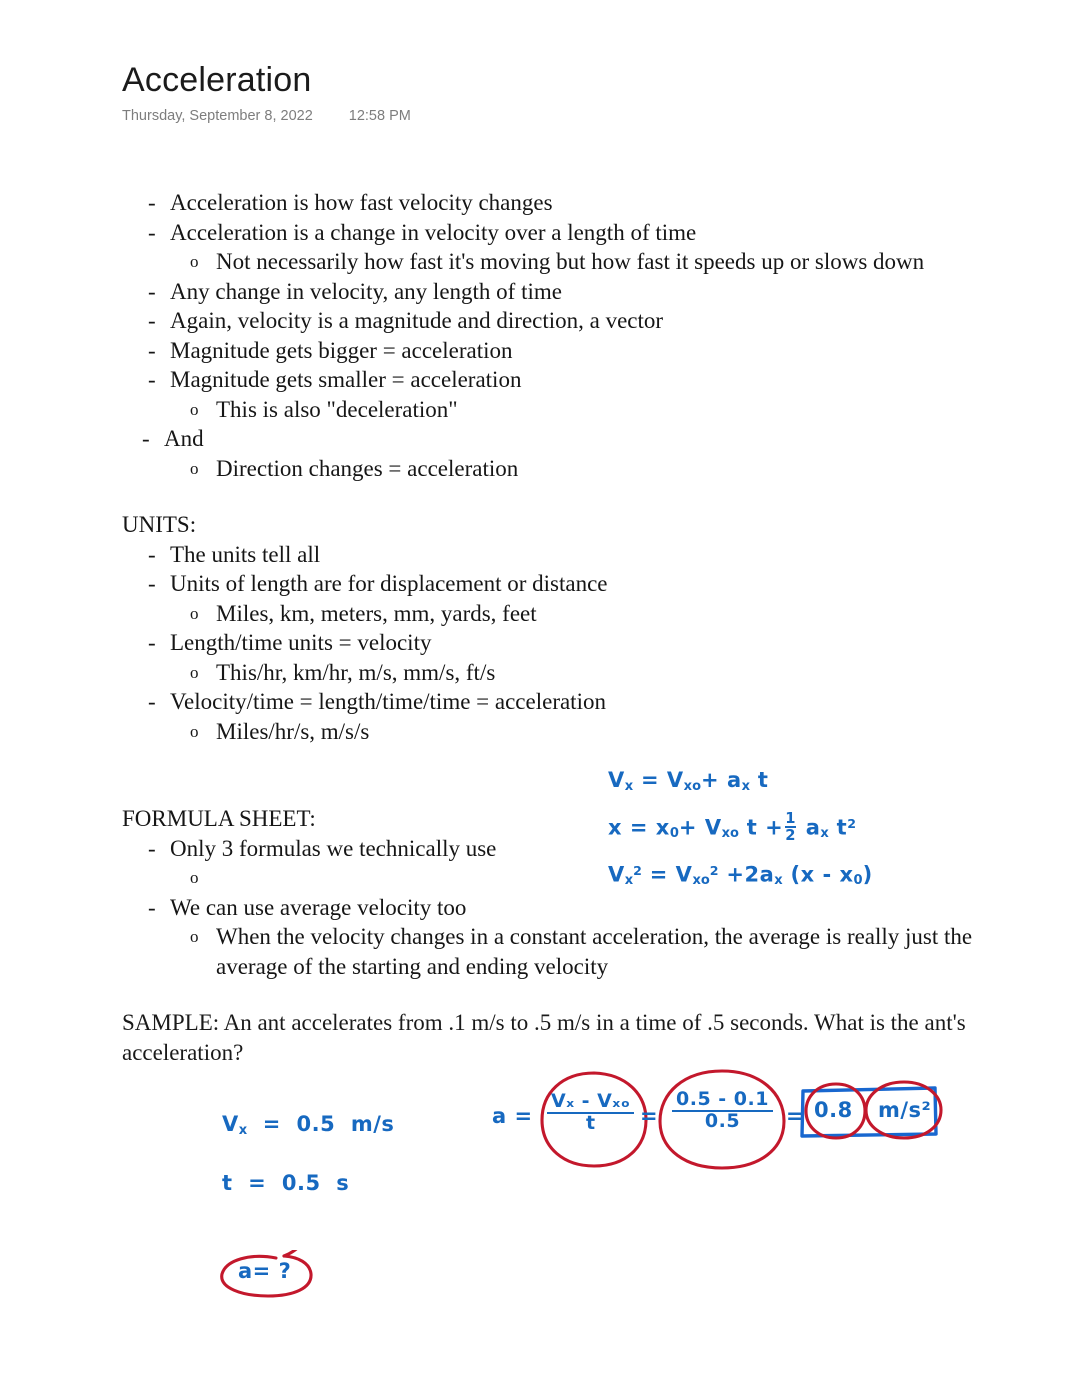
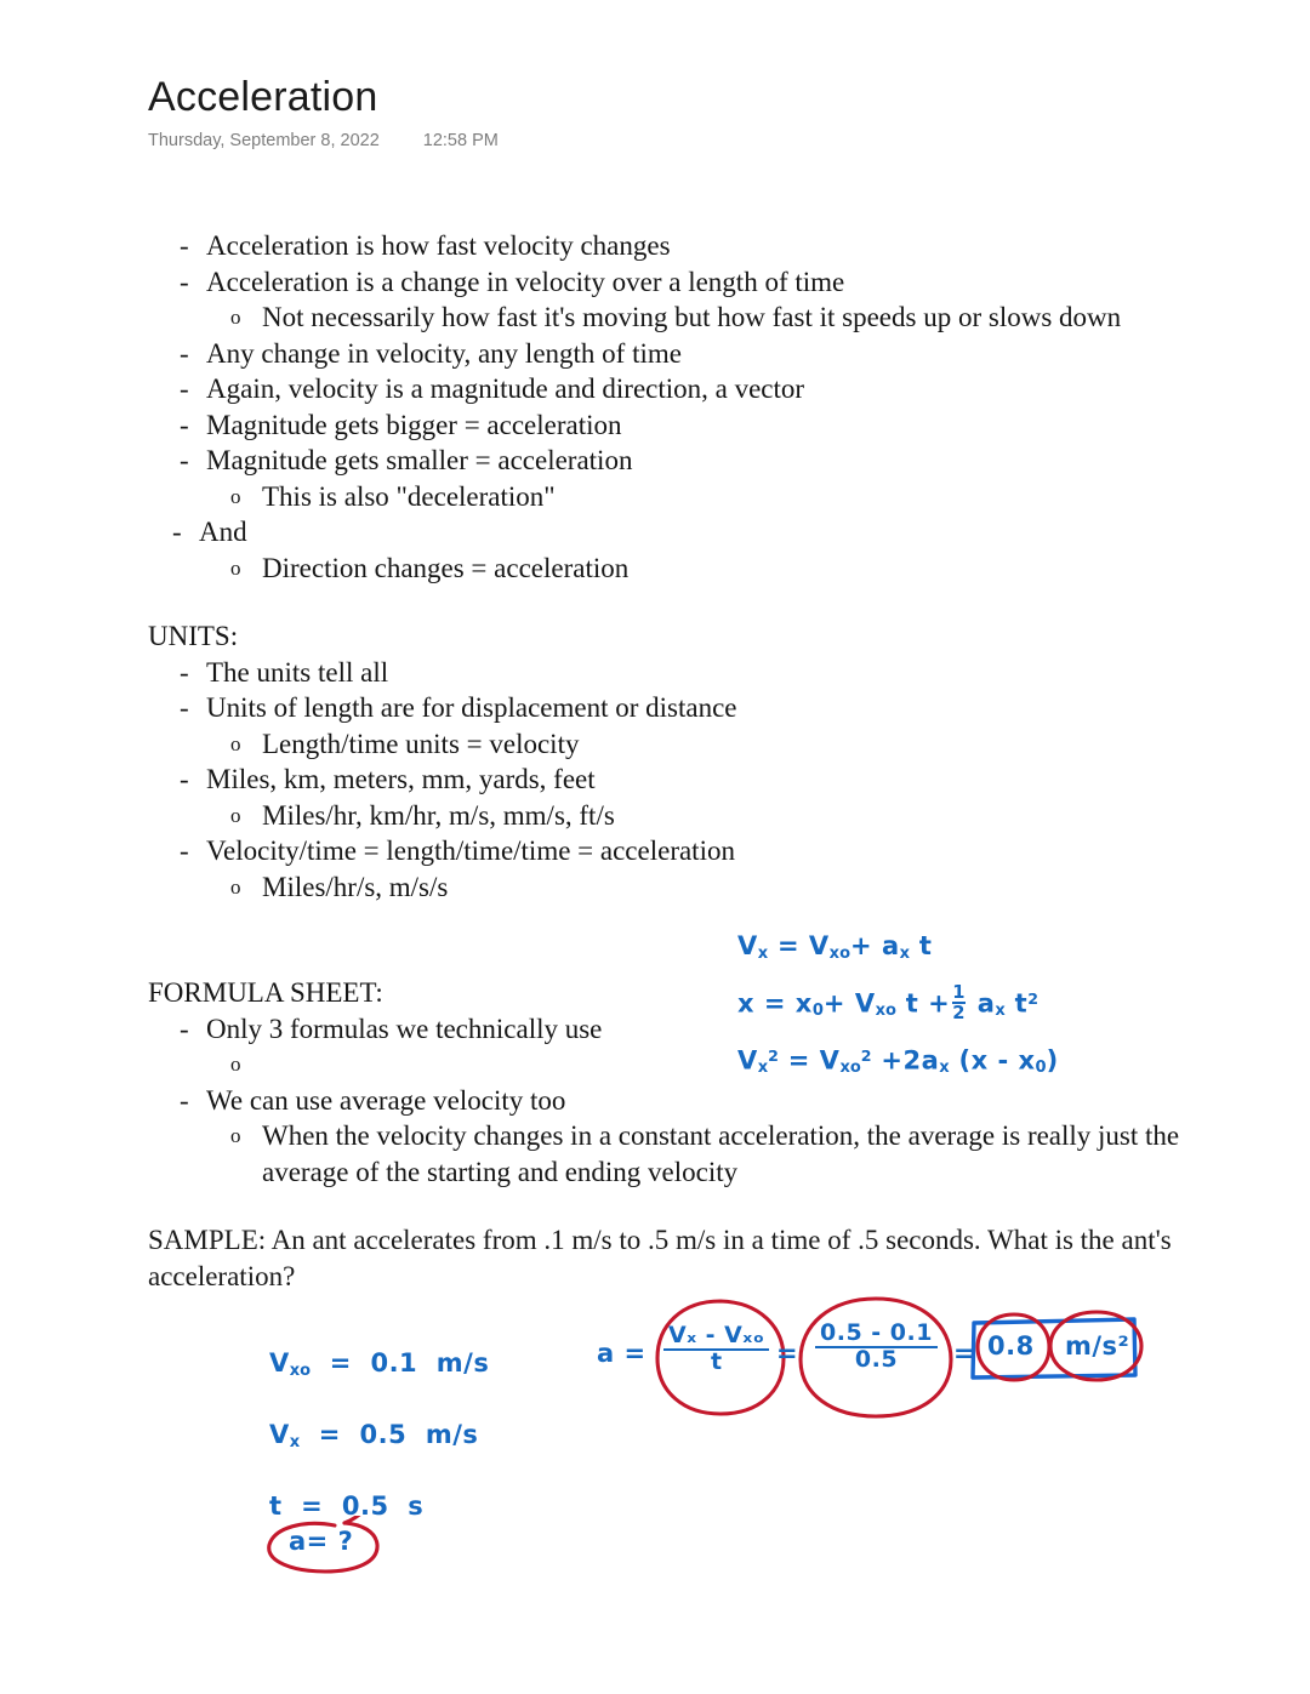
  Acceleration
  Thursday, September 8, 2022
  12:58 PM
  -
  Acceleration is how fast velocity changes
  -
  Acceleration is a change in velocity over a length of time
  o
  Not necessarily how fast it's moving but how fast it speeds up or slows down
  -
  Any change in velocity, any length of time
  -
  Again, velocity is a magnitude and direction, a vector
  -
  Magnitude gets bigger = acceleration
  -
  Magnitude gets smaller = acceleration
  o
  This is also "deceleration"
  -
  And
  o
  Direction changes = acceleration
  UNITS:
  -
  The units tell all
  -
  Units of length are for displacement or distance
  o
- Miles, km, meters, mm, yards, feet
+ Length/time units = velocity
  -
- Length/time units = velocity
+ Miles, km, meters, mm, yards, feet
  o
- This/hr, km/hr, m/s, mm/s, ft/s
+ Miles/hr, km/hr, m/s, mm/s, ft/s
  -
  Velocity/time = length/time/time = acceleration
  o
  Miles/hr/s, m/s/s
  FORMULA SHEET:
  -
  Only 3 formulas we technically use
  o
  -
  We can use average velocity too
  o
  When the velocity changes in a constant acceleration, the average is really just the average of the starting and ending velocity
  Vx = Vxo+ ax t
  x = x0+ Vxo t +
  1
  2
  ax t2
  Vx2 = Vxo2 +2ax (x - x0)
  SAMPLE: An ant accelerates from .1 m/s to .5 m/s in a time of .5 seconds. What is the ant's acceleration?
+ Vxo = 0.1 m/s
  Vx = 0.5 m/s
  t = 0.5 s
  a= ?
  a =
  Vₓ - Vₓₒ
  t
  =
  0.5 - 0.1
  0.5
  =
  0.8
  m/s²
